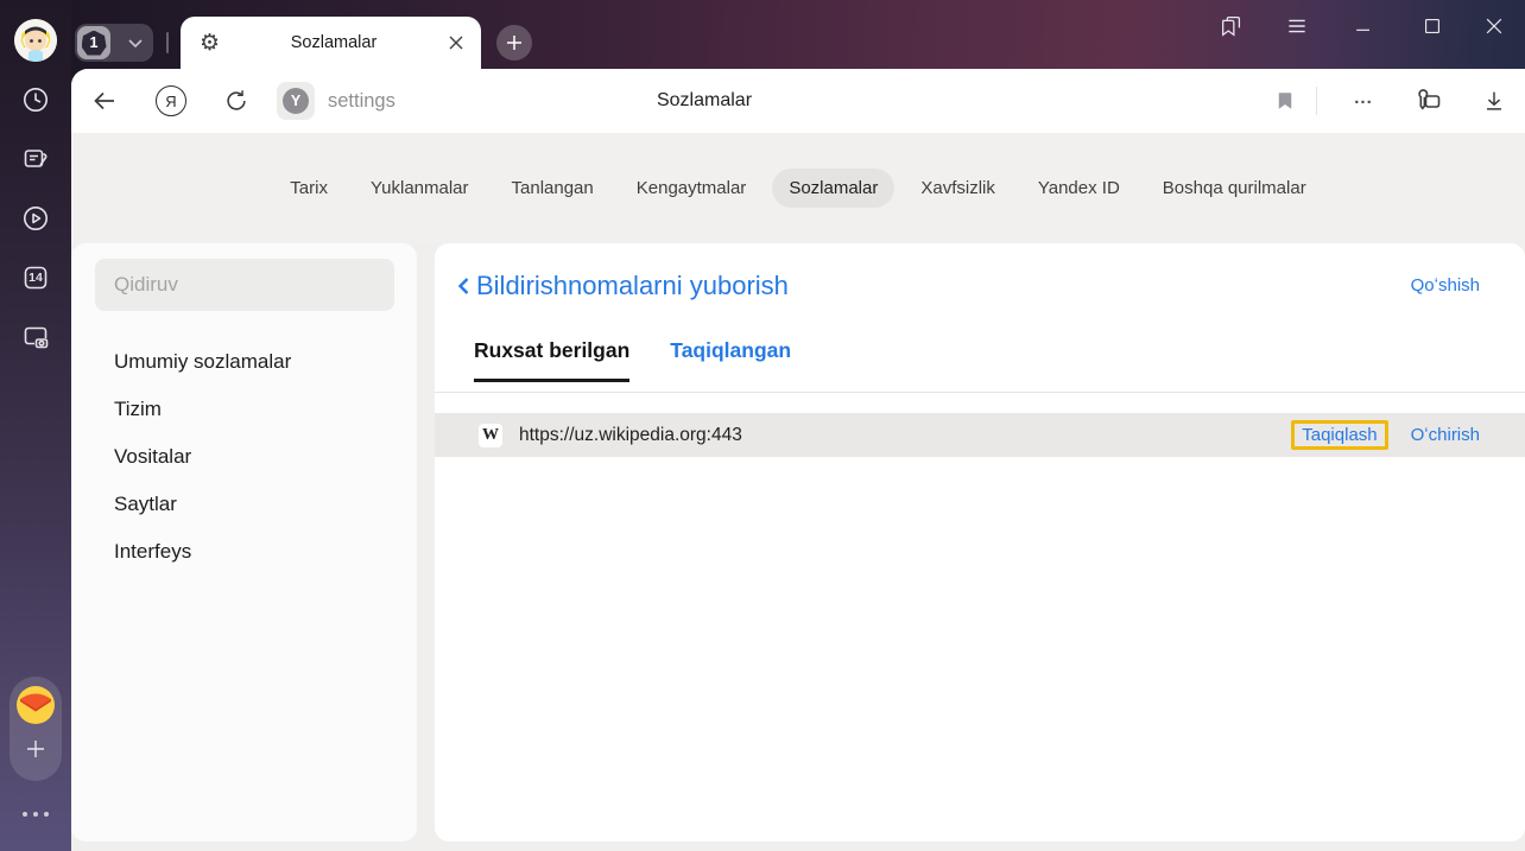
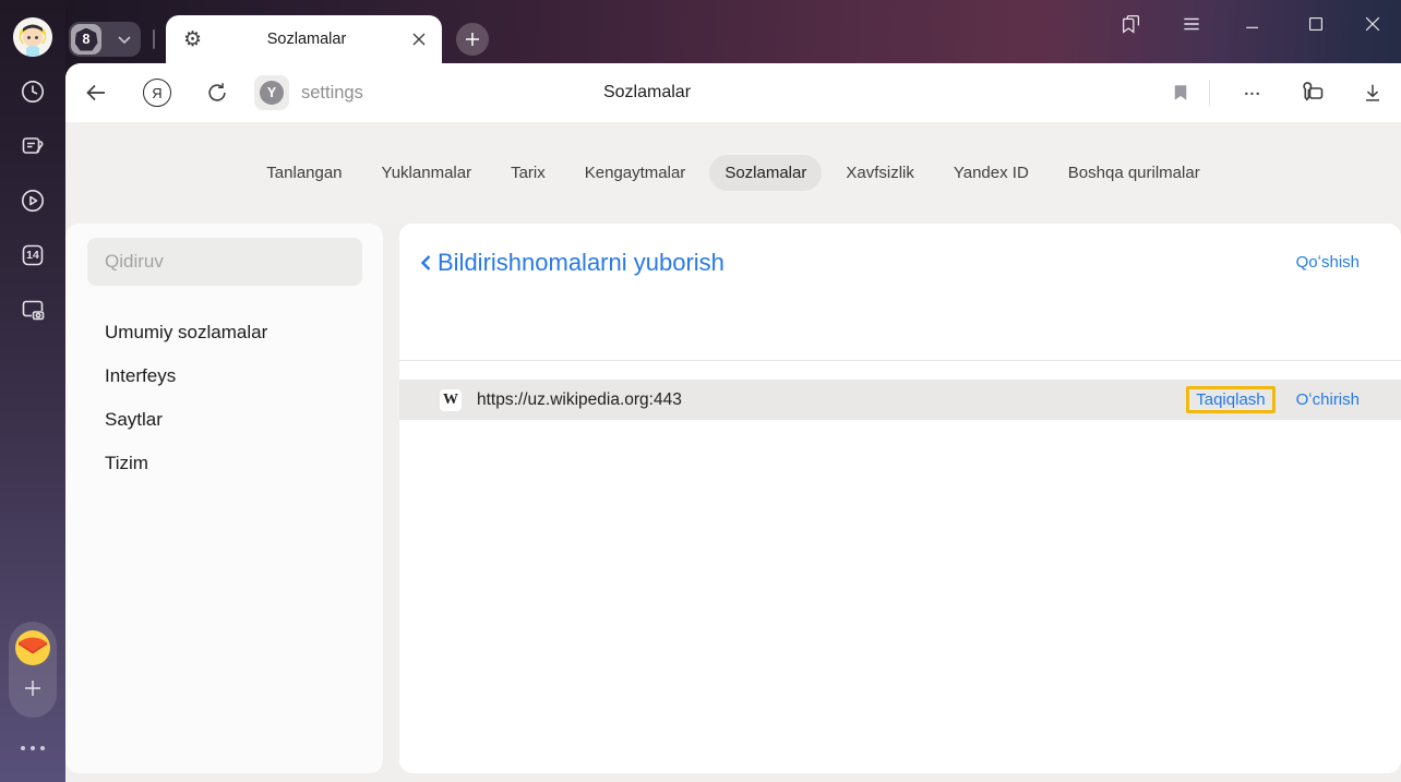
  14
- 1
+ 8
  ⚙
  Sozlamalar
  Я
  Y
  settings
  Sozlamalar
  ...
- Tarix
+ Tanlangan
  Yuklanmalar
- Tanlangan
+ Tarix
  Kengaytmalar
  Sozlamalar
  Xavfsizlik
  Yandex ID
  Boshqa qurilmalar
  Qidiruv
  Umumiy sozlamalar
- Tizim
+ Interfeys
- Vositalar
  Saytlar
- Interfeys
+ Tizim
  Bildirishnomalarni yuborish
  Qoʻshish
- Ruxsat berilgan
- Taqiqlangan
  W
  https://uz.wikipedia.org:443
  Taqiqlash
  Oʻchirish
